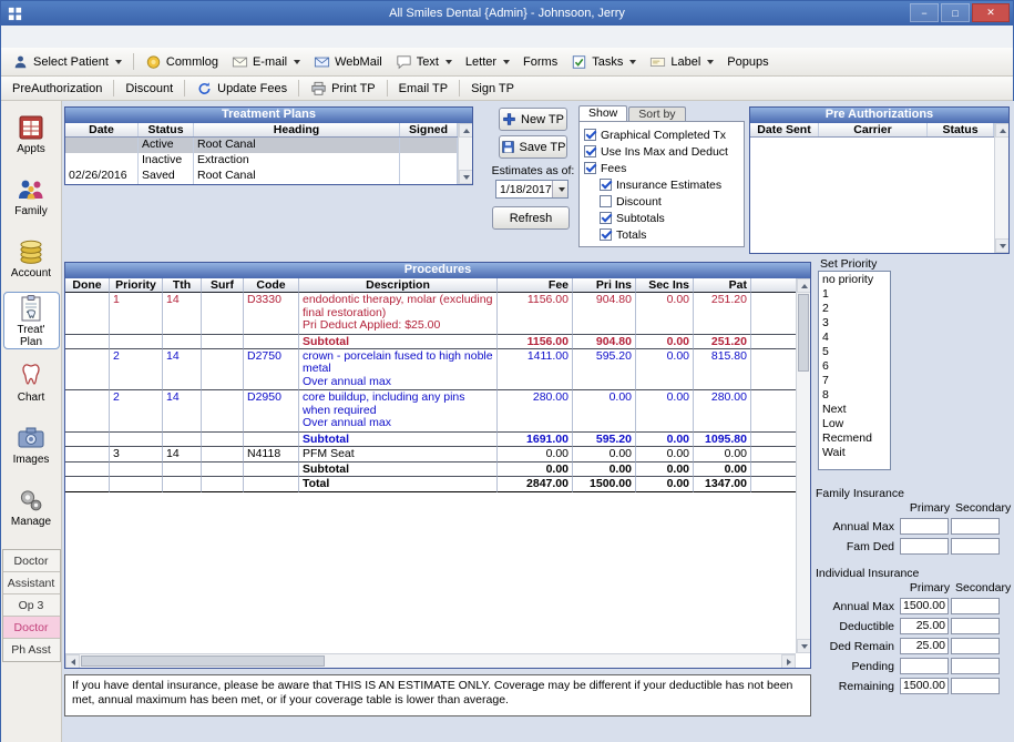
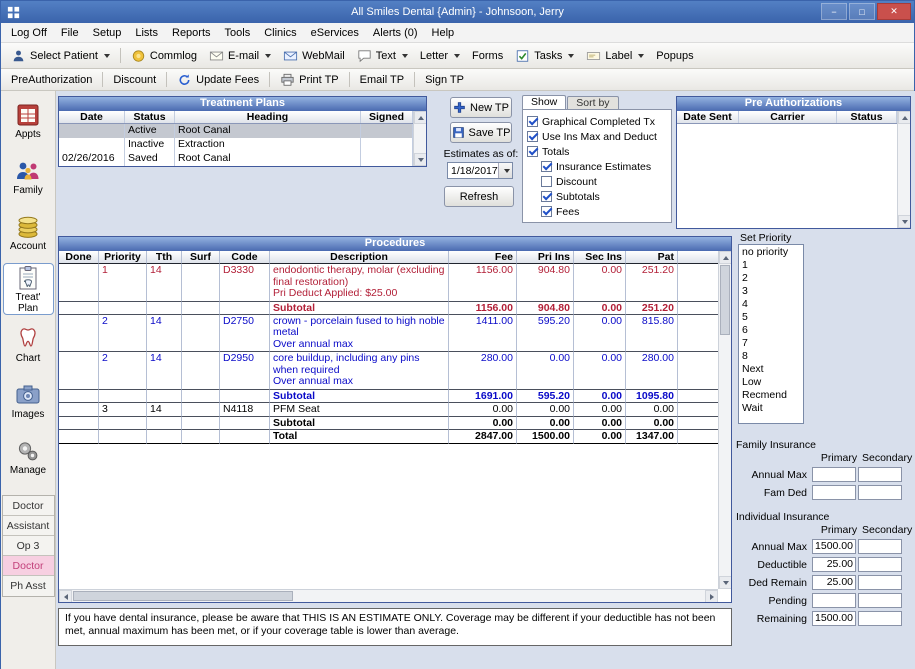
  All Smiles Dental {Admin} - Johnsoon, Jerry
  −
  □
  ✕
+ Log Off
+ File
+ Setup
+ Lists
+ Reports
+ Tools
+ Clinics
+ eServices
+ Alerts (0)
+ Help
  Select Patient
  Commlog
  E-mail
  WebMail
  Text
  Letter
  Forms
  Tasks
  Label
  Popups
  PreAuthorization
  Discount
  Update Fees
  Print TP
  Email TP
  Sign TP
  Appts
  Family
  Account
  Treat' Plan
  Chart
  Images
  Manage
  Doctor
  Assistant
  Op 3
  Doctor
  Ph Asst
  Treatment Plans
  Date
  Status
  Heading
  Signed
  Active
  Root Canal
  Inactive
  Extraction
  02/26/2016
  Saved
  Root Canal
  New TP
  Save TP
  Estimates as of:
  1/18/2017
  Refresh
  Show
  Sort by
  Graphical Completed Tx
  Use Ins Max and Deduct
- Fees
+ Totals
  Insurance Estimates
  Discount
  Subtotals
- Totals
+ Fees
  Pre Authorizations
  Date Sent
  Carrier
  Status
  Set Priority
  no priority
  1
  2
  3
  4
  5
  6
  7
  8
  Next
  Low
  Recmend
  Wait
  Procedures
  Done
  Priority
  Tth
  Surf
  Code
  Description
  Fee
  Pri Ins
  Sec Ins
  Pat
  1
  14
  D3330
  endodontic therapy, molar (excluding final restoration)
  Pri Deduct Applied: $25.00
  1156.00
  904.80
  0.00
  251.20
  Subtotal
  1156.00
  904.80
  0.00
  251.20
  2
  14
  D2750
  crown - porcelain fused to high noble metal
  Over annual max
  1411.00
  595.20
  0.00
  815.80
  2
  14
  D2950
  core buildup, including any pins when required
  Over annual max
  280.00
  0.00
  0.00
  280.00
  Subtotal
  1691.00
  595.20
  0.00
  1095.80
  3
  14
  N4118
  PFM Seat
  0.00
  0.00
  0.00
  0.00
  Subtotal
  0.00
  0.00
  0.00
  0.00
  Total
  2847.00
  1500.00
  0.00
  1347.00
  If you have dental insurance, please be aware that THIS IS AN ESTIMATE ONLY. Coverage may be different if your deductible has not been met, annual maximum has been met, or if your coverage table is lower than average.
  Family Insurance
  Primary
  Secondary
  Annual Max
  Fam Ded
  Individual Insurance
  Primary
  Secondary
  Annual Max
  1500.00
  Deductible
  25.00
  Ded Remain
  25.00
  Pending
  Remaining
  1500.00
